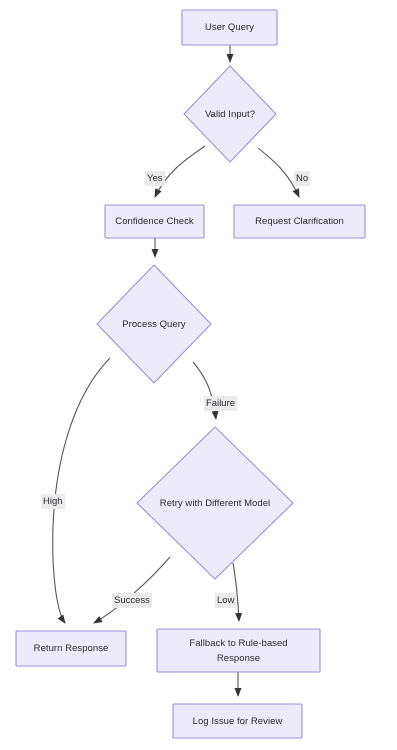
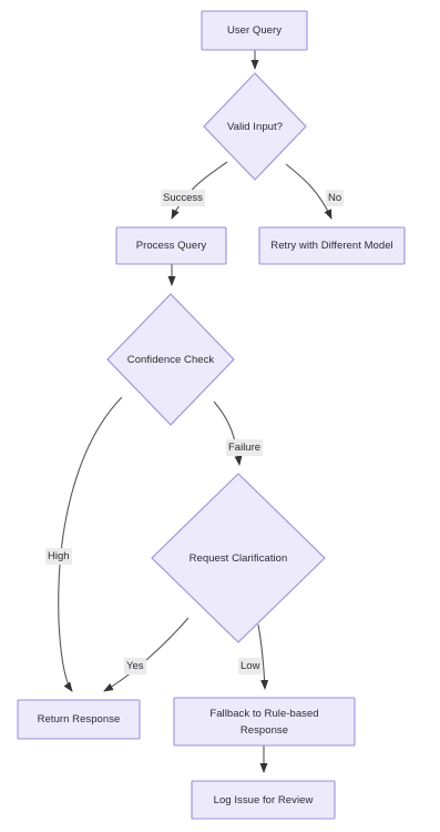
  User Query
  Valid Input?
- Confidence Check
+ Process Query
- Request Clarification
+ Retry with Different Model
- Process Query
+ Confidence Check
- Retry with Different Model
+ Request Clarification
  Return Response
  Fallback to Rule-based
  Response
  Log Issue for Review
- Yes
+ Success
  No
  High
  Failure
- Success
+ Yes
  Low
